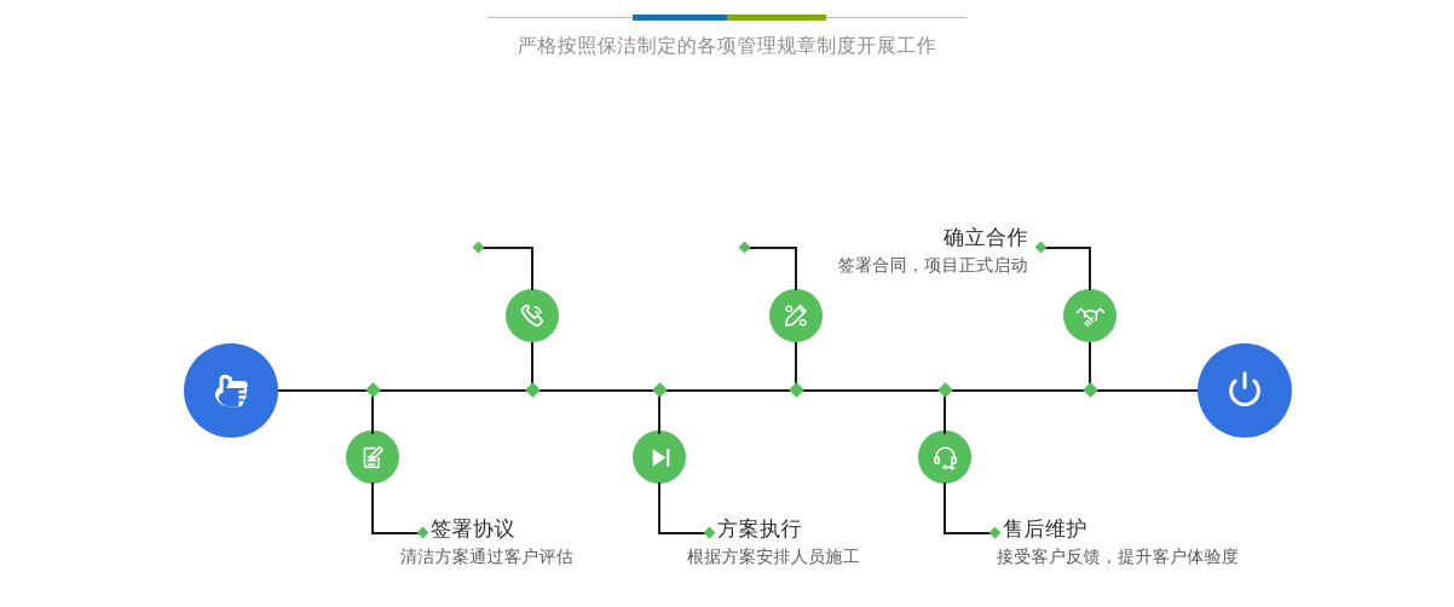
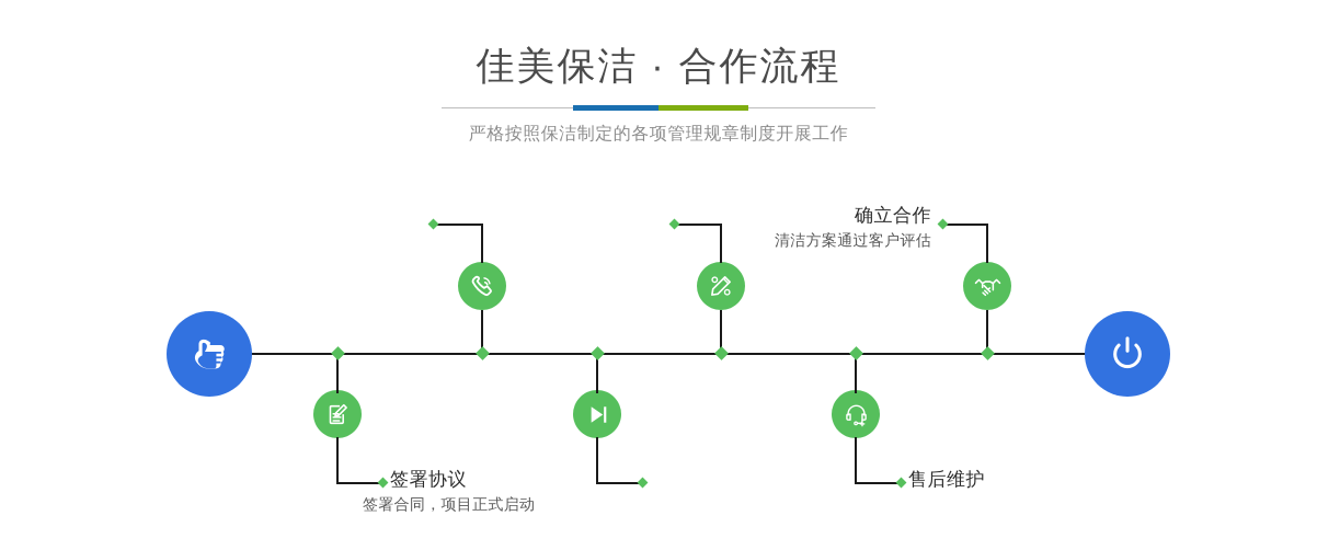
+ 佳美保洁 · 合作流程
  严格按照保洁制定的各项管理规章制度开展工作
  签署协议
- 清洁方案通过客户评估
+ 签署合同，项目正式启动
- 方案执行
- 根据方案安排人员施工
  确立合作
- 签署合同，项目正式启动
+ 清洁方案通过客户评估
  售后维护
- 接受客户反馈，提升客户体验度
